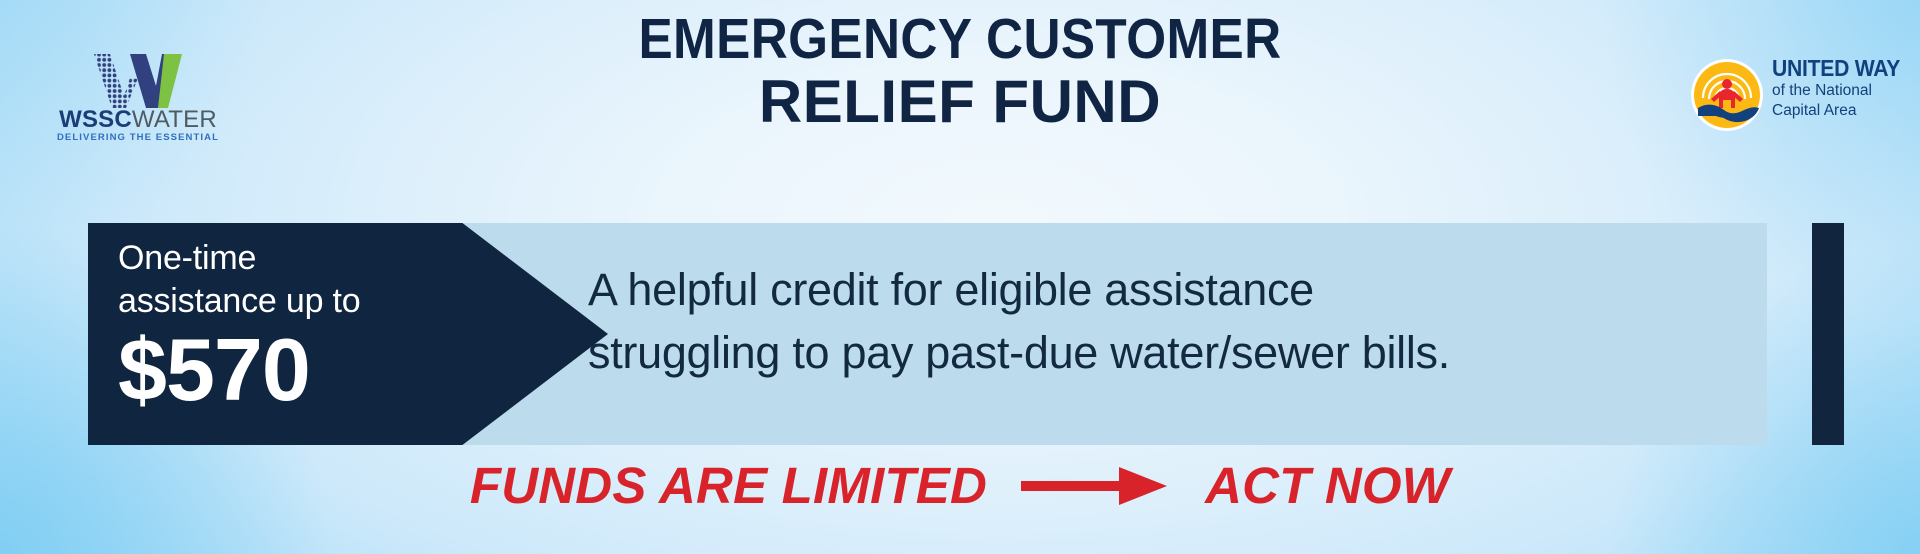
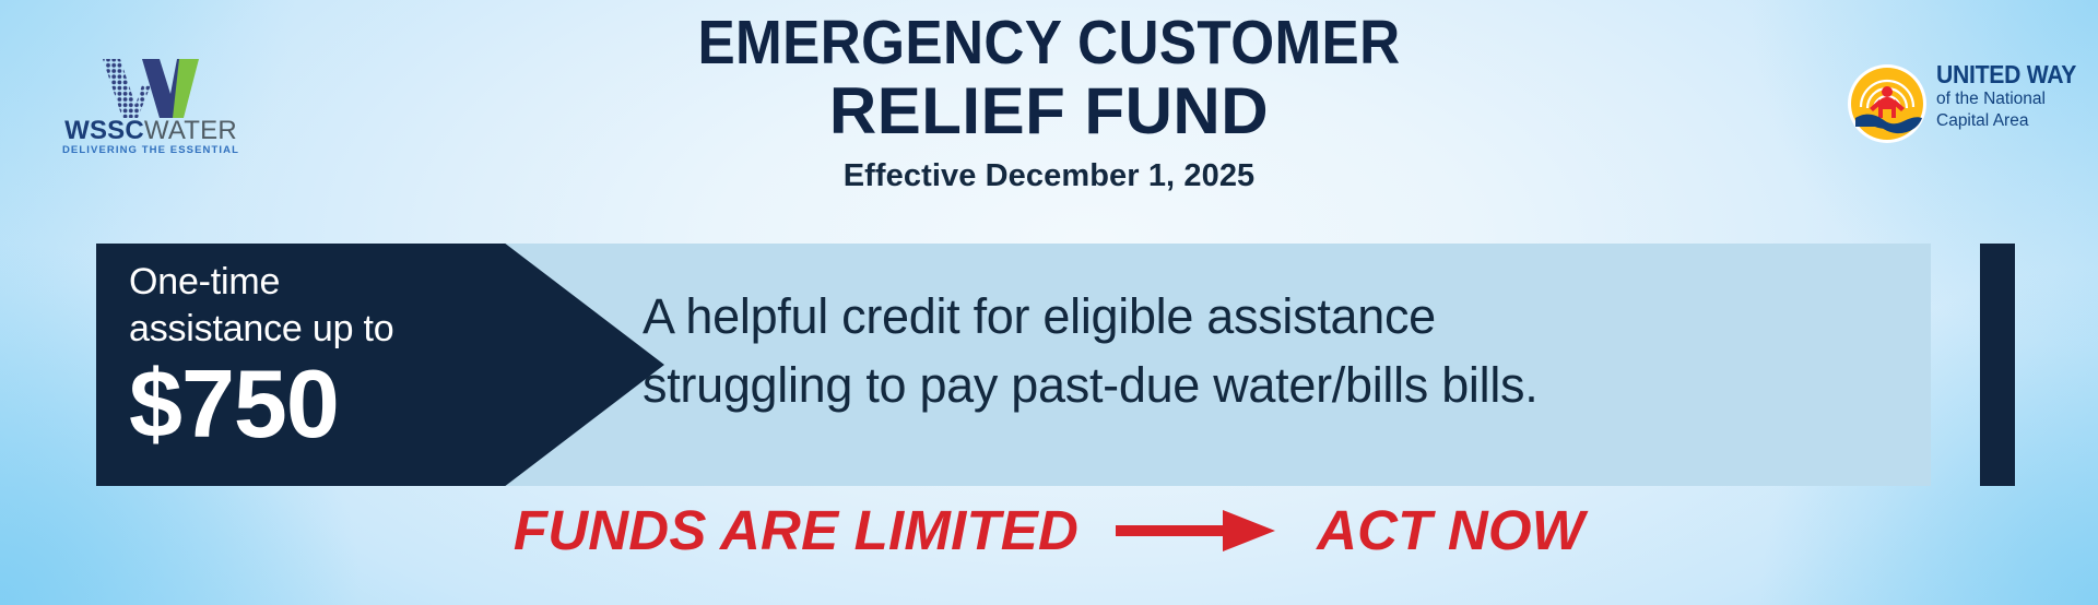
  WSSCWATER
  DELIVERING THE ESSENTIAL
  UNITED WAY
  of the National
  Capital Area
  EMERGENCY CUSTOMER
  RELIEF FUND
+ Effective December 1, 2025
  A helpful credit for eligible assistance
- struggling to pay past-due water/sewer bills.
+ struggling to pay past-due water/bills bills.
  One-time
  assistance up to
- $570
+ $750
  FUNDS ARE LIMITED
  ACT NOW
